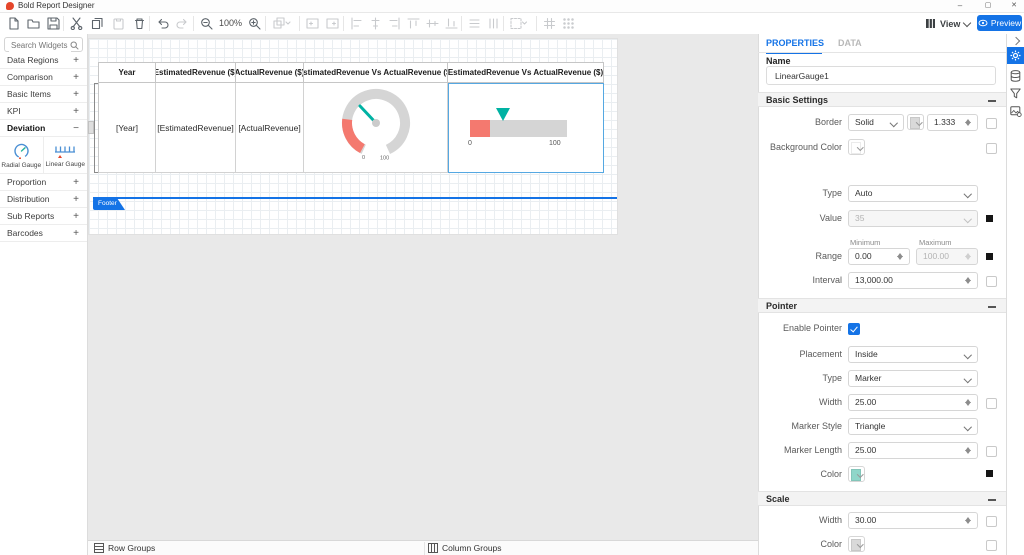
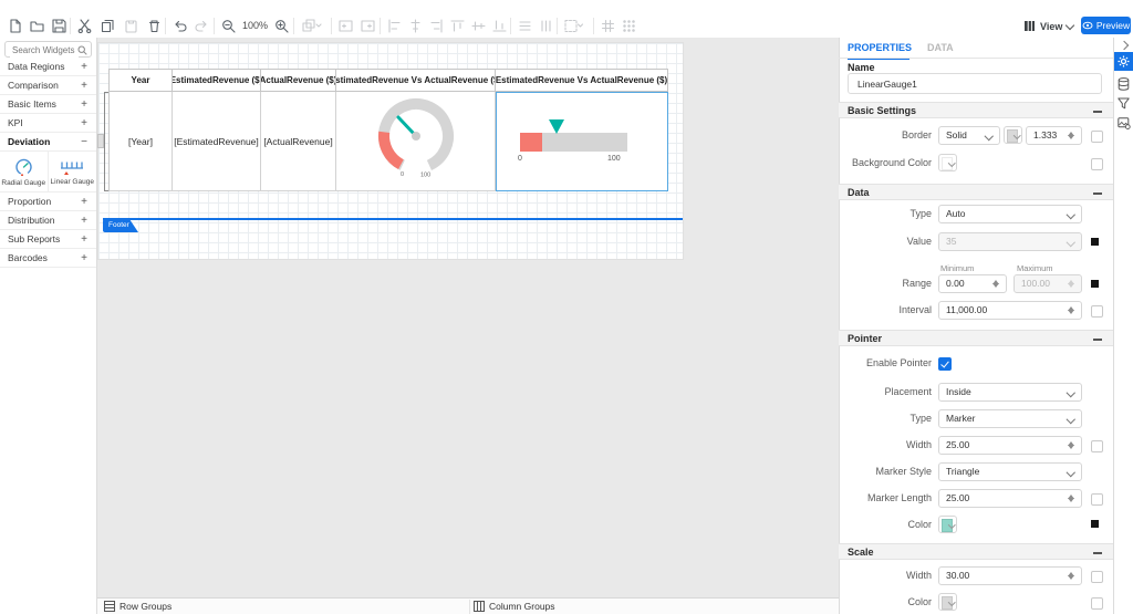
- Bold Report Designer
- –
  100%
  View
  Preview
  Search Widgets
  Data Regions
  +
  Comparison
  +
  Basic Items
  +
  KPI
  +
  Deviation
  −
  Proportion
  +
  Distribution
  +
  Sub Reports
  +
  Barcodes
  +
  Year
  EstimatedRevenue ($
  ActualRevenue ($
  stimatedRevenue Vs ActualRevenue (
  EstimatedRevenue Vs ActualRevenue ($)
  [Year]
  [EstimatedRevenue]
  [ActualRevenue]
  Row Groups
  Column Groups
  PROPERTIES
  DATA
  Name
  LinearGauge1
  Basic Settings
  Border
  Solid
  1.333
  Background Color
+ Data
  Type
  Auto
  Value
  35
  Minimum
  Maximum
  Range
  0.00
  100.00
  Interval
- 13,000.00
+ 11,000.00
  Pointer
  Enable Pointer
  Placement
  Inside
  Type
  Marker
  Width
  25.00
  Marker Style
  Triangle
  Marker Length
  25.00
  Color
  Scale
  Width
  30.00
  Color
